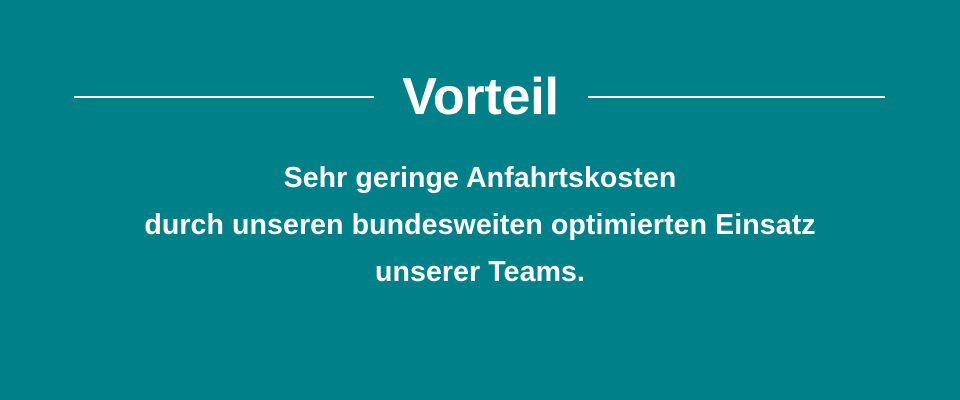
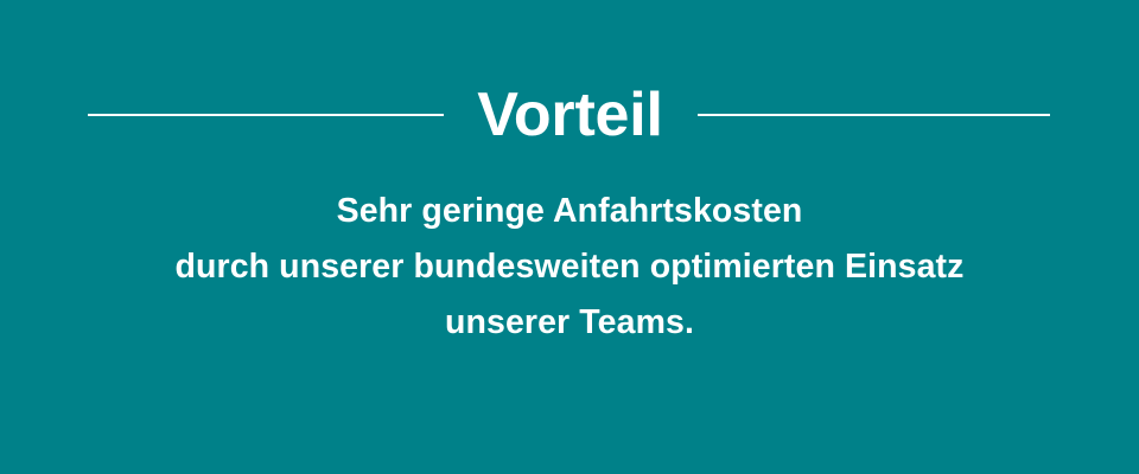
  Vorteil
  Sehr geringe Anfahrtskosten
- durch unseren bundesweiten optimierten Einsatz
+ durch unserer bundesweiten optimierten Einsatz
  unserer Teams.
